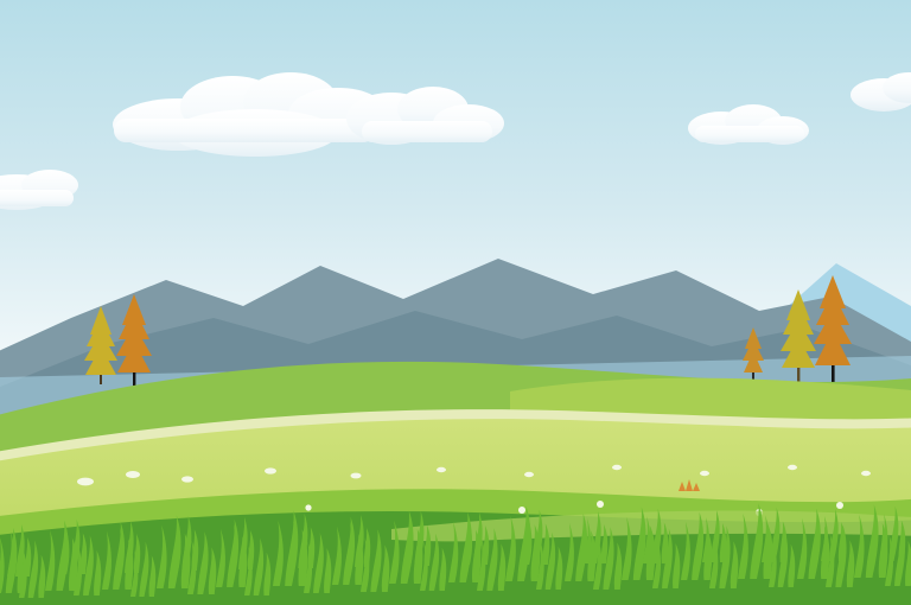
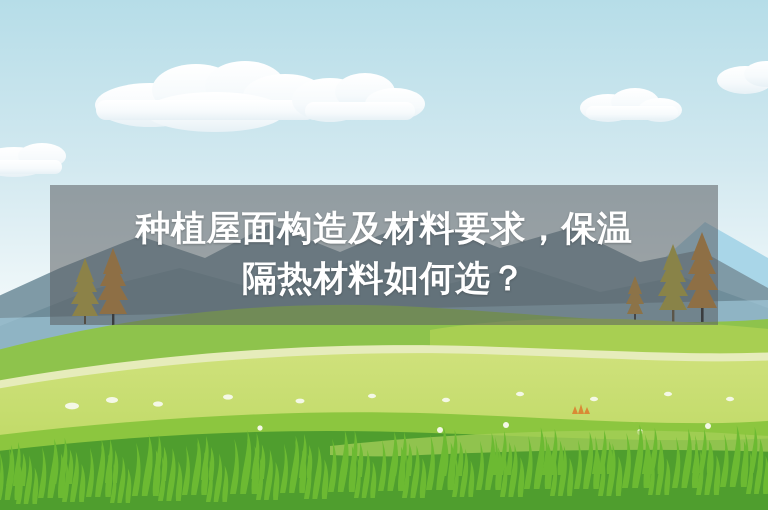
+ 种植屋面构造及材料要求，保温
+ 隔热材料如何选？
